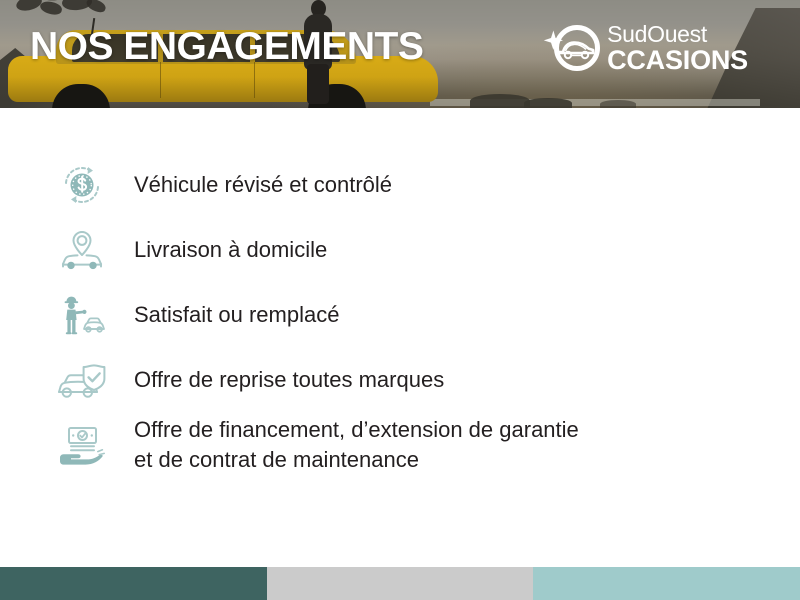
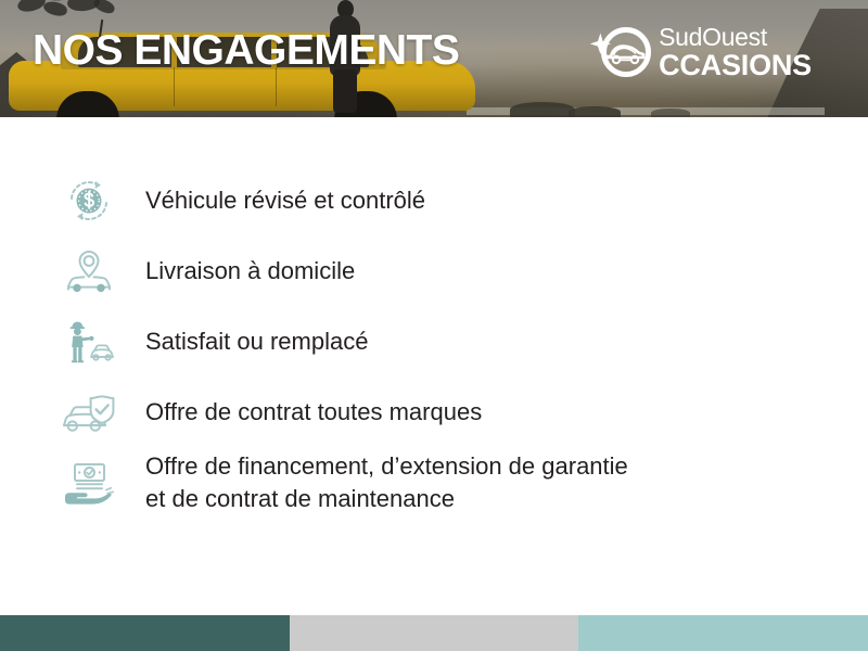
  NOS ENGAGEMENTS
  SudOuest
  CCASIONS
  Véhicule révisé et contrôlé
  Livraison à domicile
  Satisfait ou remplacé
- Offre de reprise toutes marques
+ Offre de contrat toutes marques
  Offre de financement, d’extension de garantie
  et de contrat de maintenance
